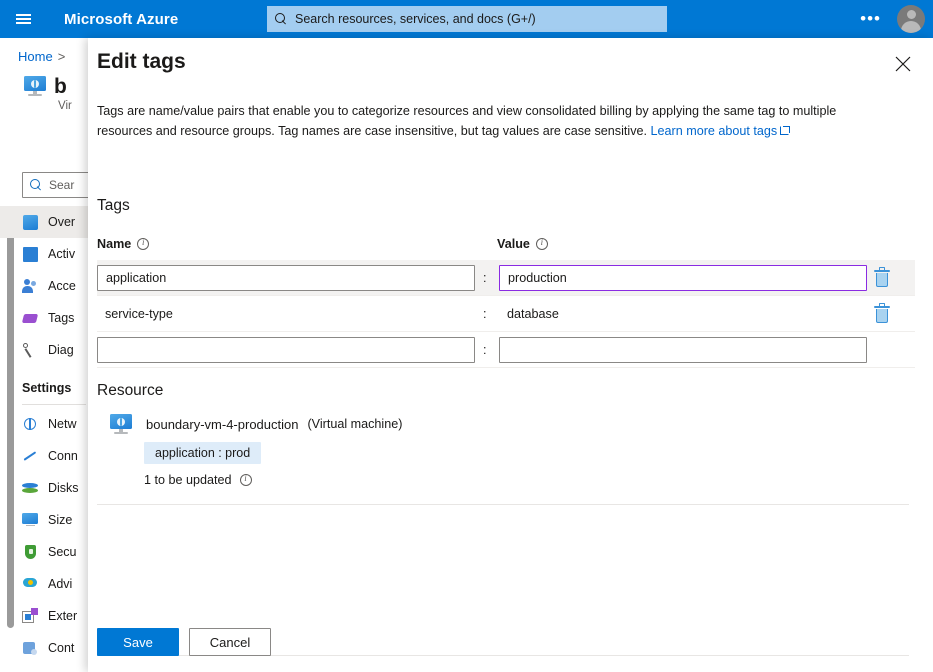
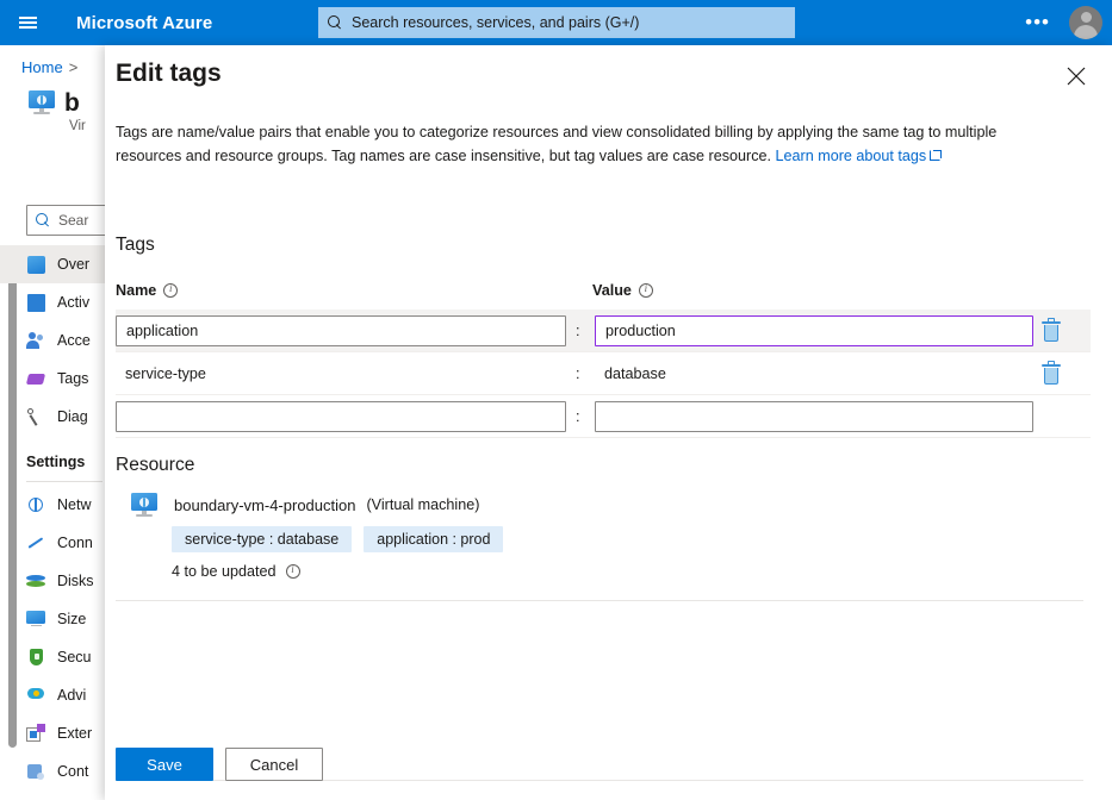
  Microsoft Azure
- Search resources, services, and docs (G+/)
+ Search resources, services, and pairs (G+/)
  •••
  Home >
  b
  Vir
  Sear
  Over
  Activ
  Acce
  Tags
  Diag
  Settings
  Netw
  Conn
  Disks
  Size
  Secu
  Advi
  Exter
  Cont
  Edit tags
- Tags are name/value pairs that enable you to categorize resources and view consolidated billing by applying the same tag to multiple resources and resource groups. Tag names are case insensitive, but tag values are case sensitive. Learn more about tags
+ Tags are name/value pairs that enable you to categorize resources and view consolidated billing by applying the same tag to multiple resources and resource groups. Tag names are case insensitive, but tag values are case resource. Learn more about tags
  Tags
  Name
  Value
  application
  :
  production
  service-type
  :
  database
  :
  Resource
  boundary-vm-4-production
  (Virtual machine)
+ service-type : database
  application : prod
- 1 to be updated
+ 4 to be updated
  Save
  Cancel
